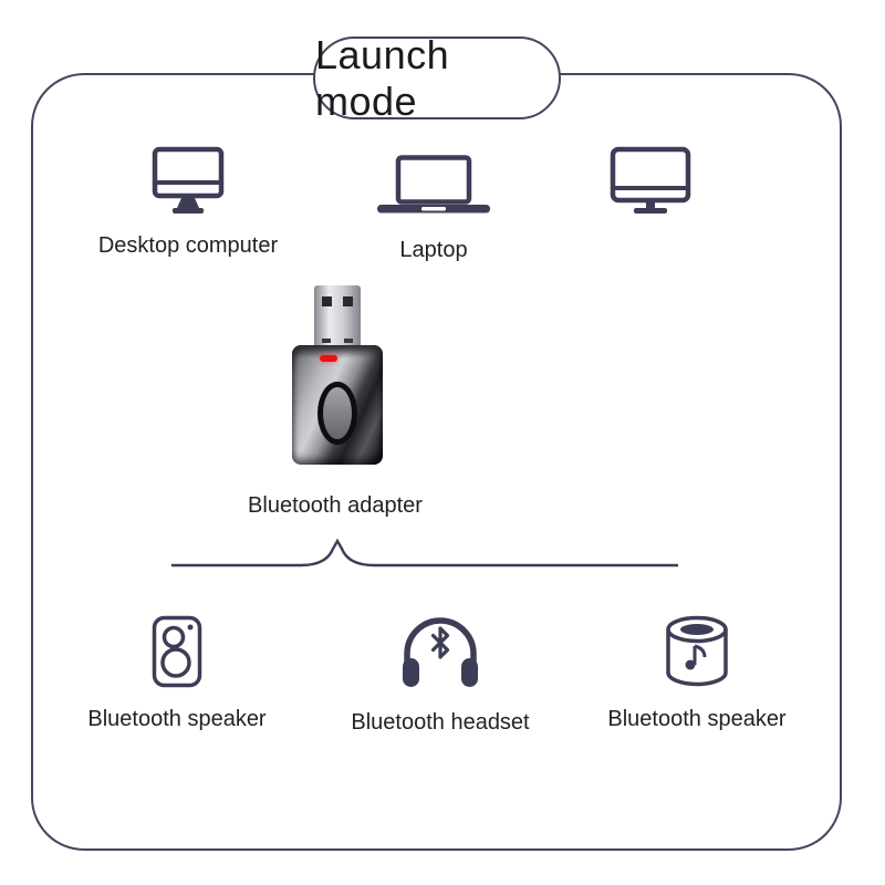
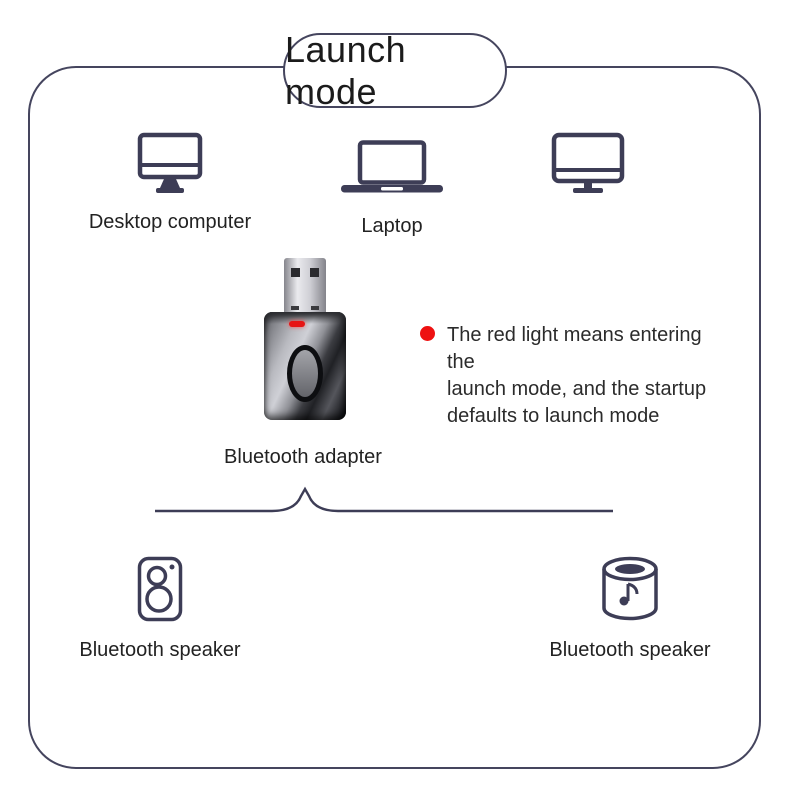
  Launch mode
  Desktop computer
  Laptop
+ The red light means entering the
+ launch mode, and the startup
+ defaults to launch mode
  Bluetooth adapter
  Bluetooth speaker
- Bluetooth headset
  Bluetooth speaker
